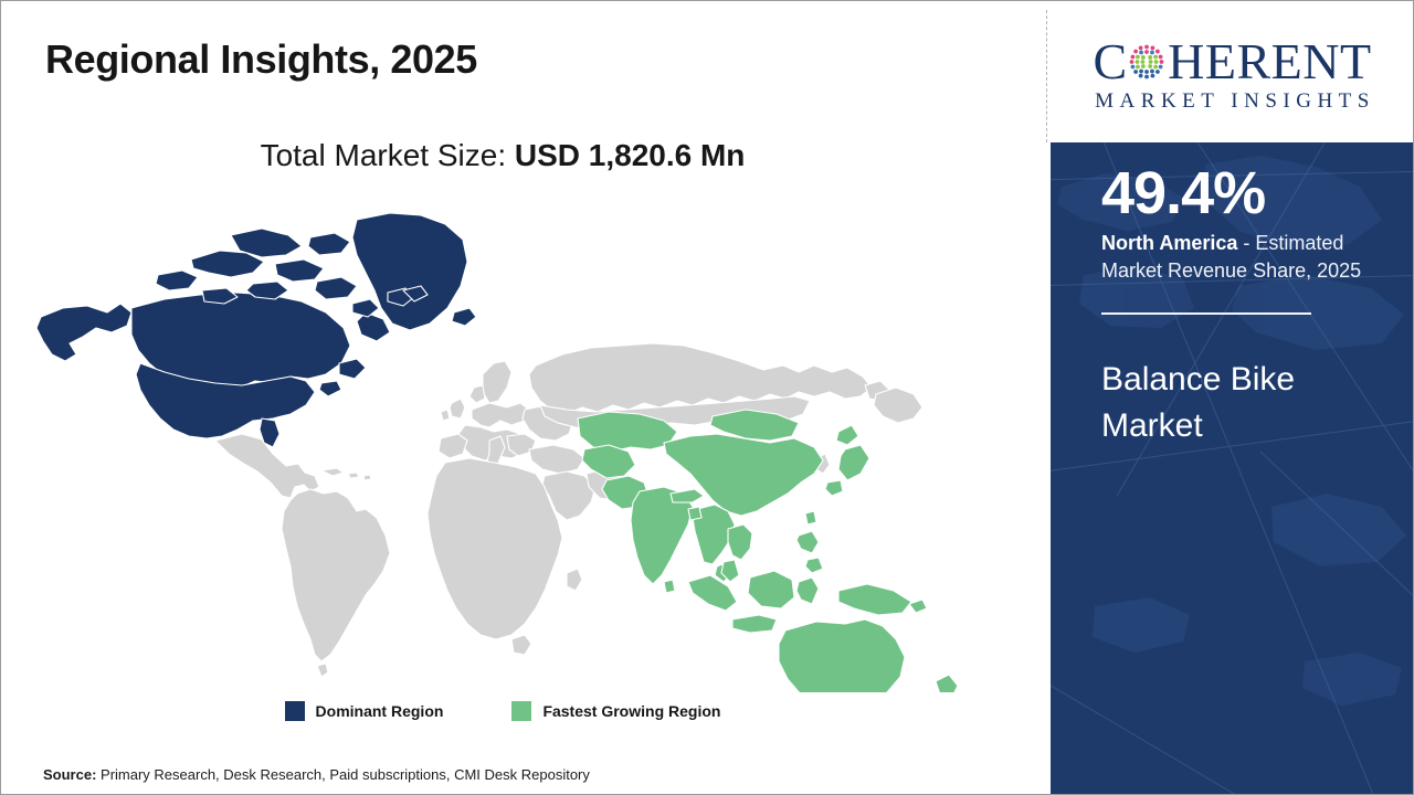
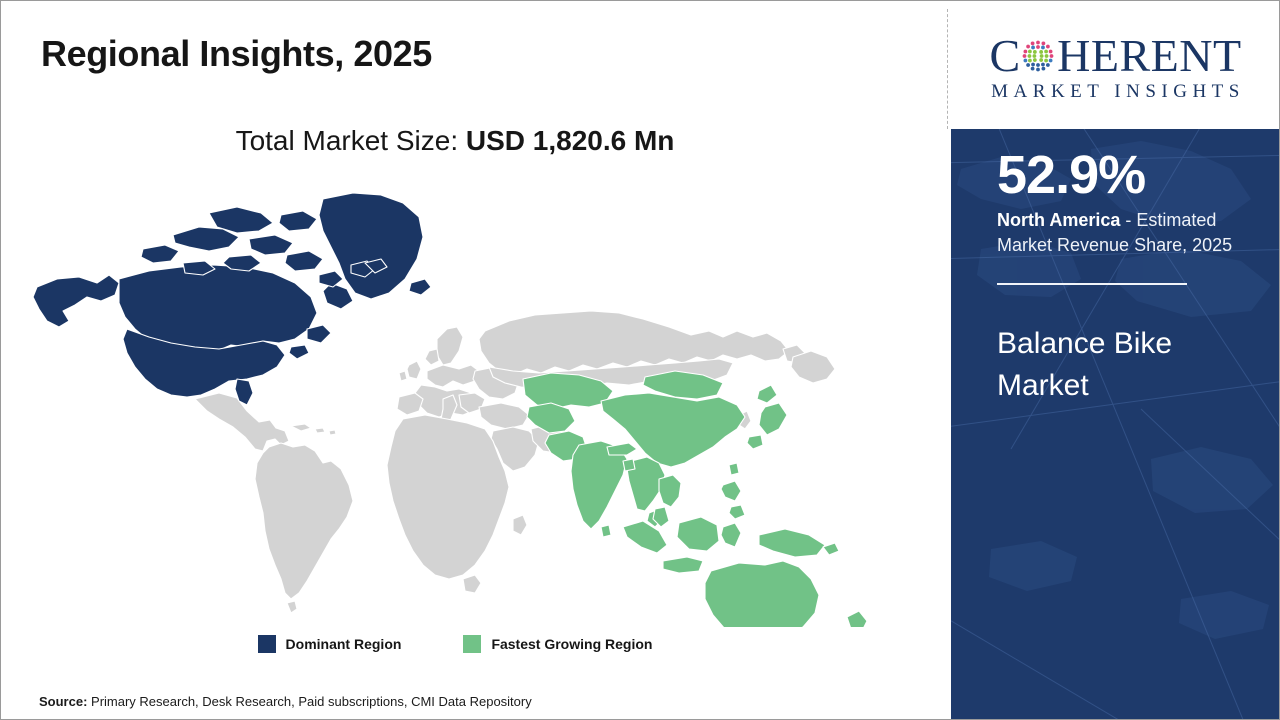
  Regional Insights, 2025
  Total Market Size: USD 1,820.6 Mn
  Dominant Region
  Fastest Growing Region
- Source: Primary Research, Desk Research, Paid subscriptions, CMI Desk Repository
+ Source: Primary Research, Desk Research, Paid subscriptions, CMI Data Repository
  C
  HERENT
  MARKET INSIGHTS
- 49.4%
+ 52.9%
  North America - Estimated Market Revenue Share, 2025
  Balance Bike Market
